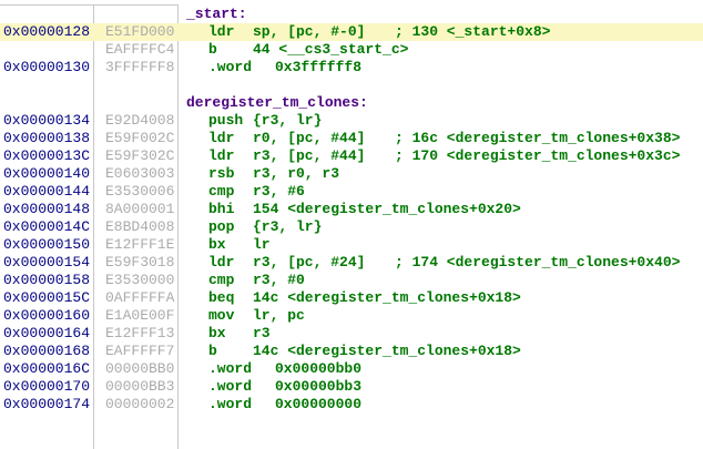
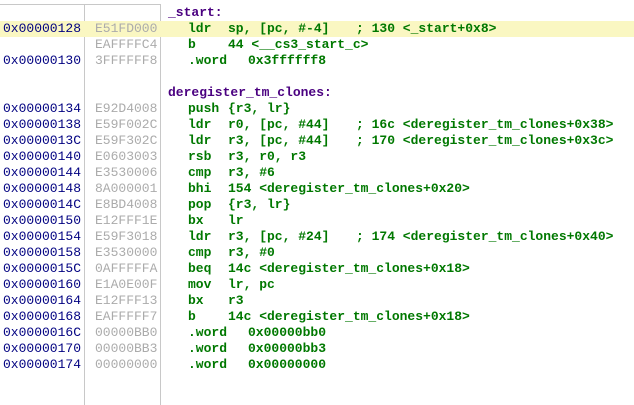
  _start:
  0x00000128
  E51FD000
  ldr
- sp, [pc, #-0]
+ sp, [pc, #-4]
  ; 130 <_start+0x8>
  EAFFFFC4
  b
  44 <__cs3_start_c>
  0x00000130
  3FFFFFF8
  .word
  0x3ffffff8
  deregister_tm_clones:
  0x00000134
  E92D4008
  push
  {r3, lr}
  0x00000138
  E59F002C
  ldr
  r0, [pc, #44]
  ; 16c <deregister_tm_clones+0x38>
  0x0000013C
  E59F302C
  ldr
  r3, [pc, #44]
  ; 170 <deregister_tm_clones+0x3c>
  0x00000140
  E0603003
  rsb
  r3, r0, r3
  0x00000144
  E3530006
  cmp
  r3, #6
  0x00000148
  8A000001
  bhi
  154 <deregister_tm_clones+0x20>
  0x0000014C
  E8BD4008
  pop
  {r3, lr}
  0x00000150
  E12FFF1E
  bx
  lr
  0x00000154
  E59F3018
  ldr
  r3, [pc, #24]
  ; 174 <deregister_tm_clones+0x40>
  0x00000158
  E3530000
  cmp
  r3, #0
  0x0000015C
  0AFFFFFA
  beq
  14c <deregister_tm_clones+0x18>
  0x00000160
  E1A0E00F
  mov
  lr, pc
  0x00000164
  E12FFF13
  bx
  r3
  0x00000168
  EAFFFFF7
  b
  14c <deregister_tm_clones+0x18>
  0x0000016C
  00000BB0
  .word
  0x00000bb0
  0x00000170
  00000BB3
  .word
  0x00000bb3
  0x00000174
- 00000002
+ 00000000
  .word
  0x00000000
